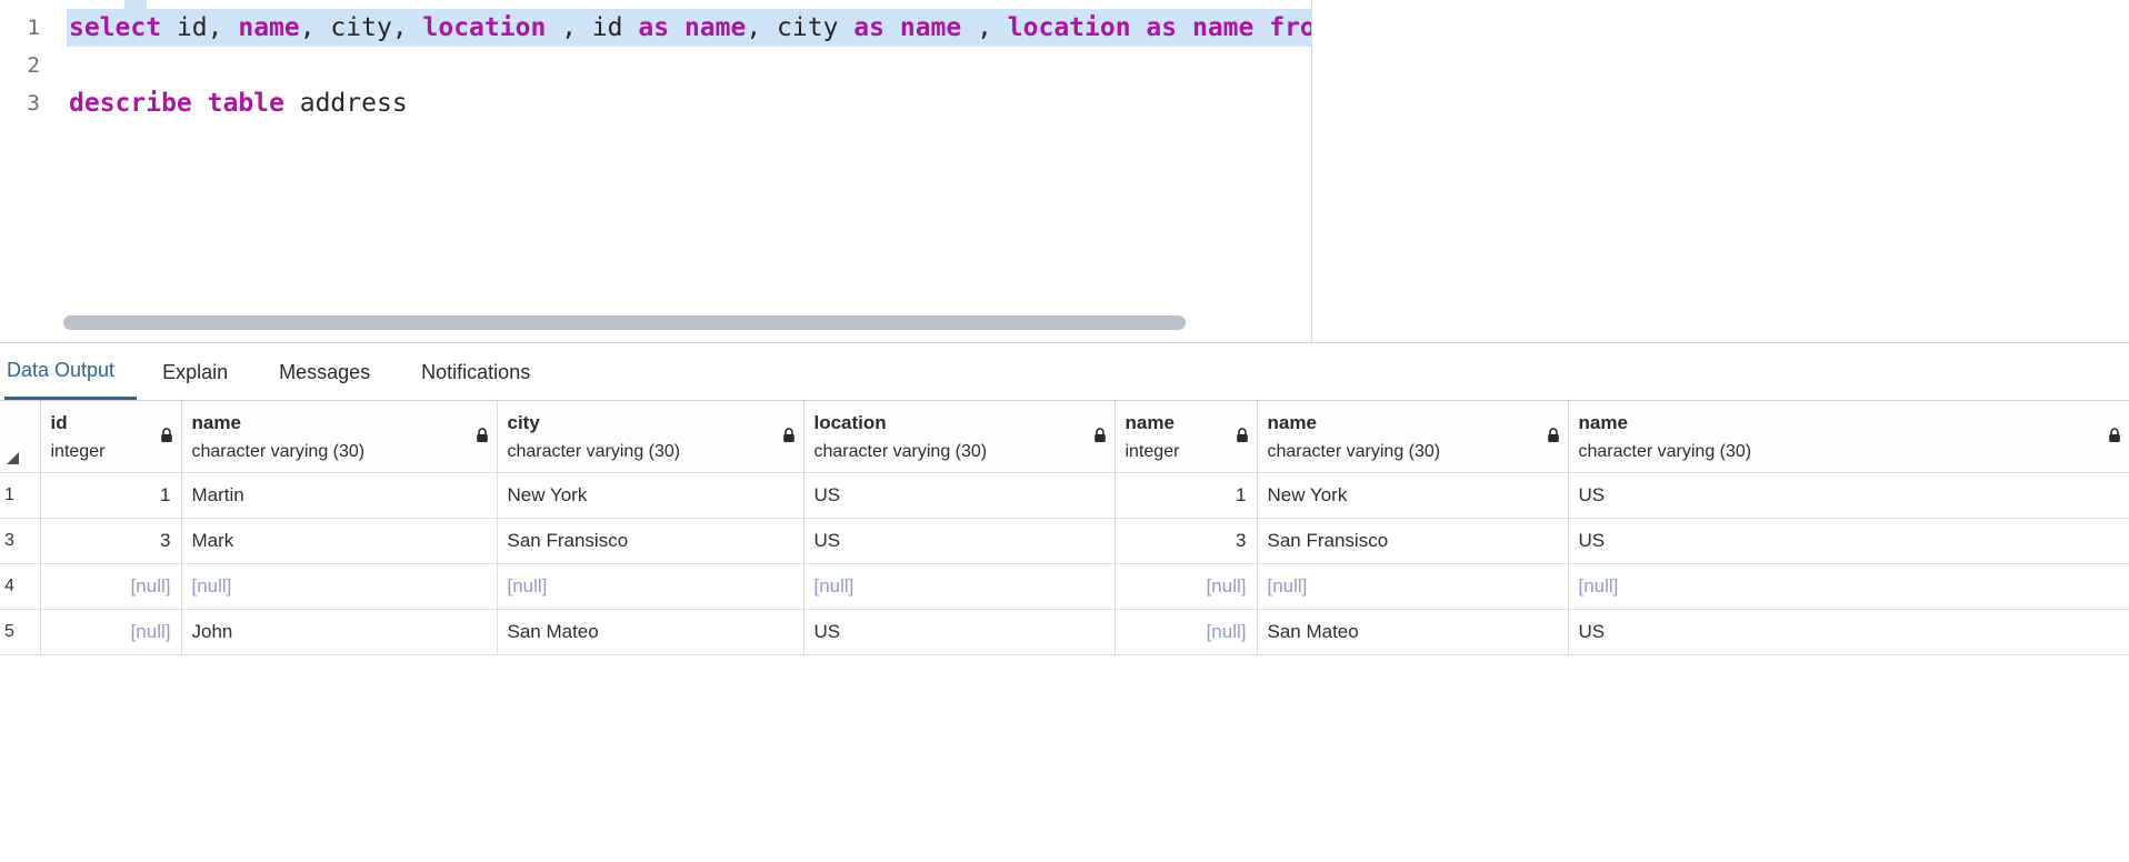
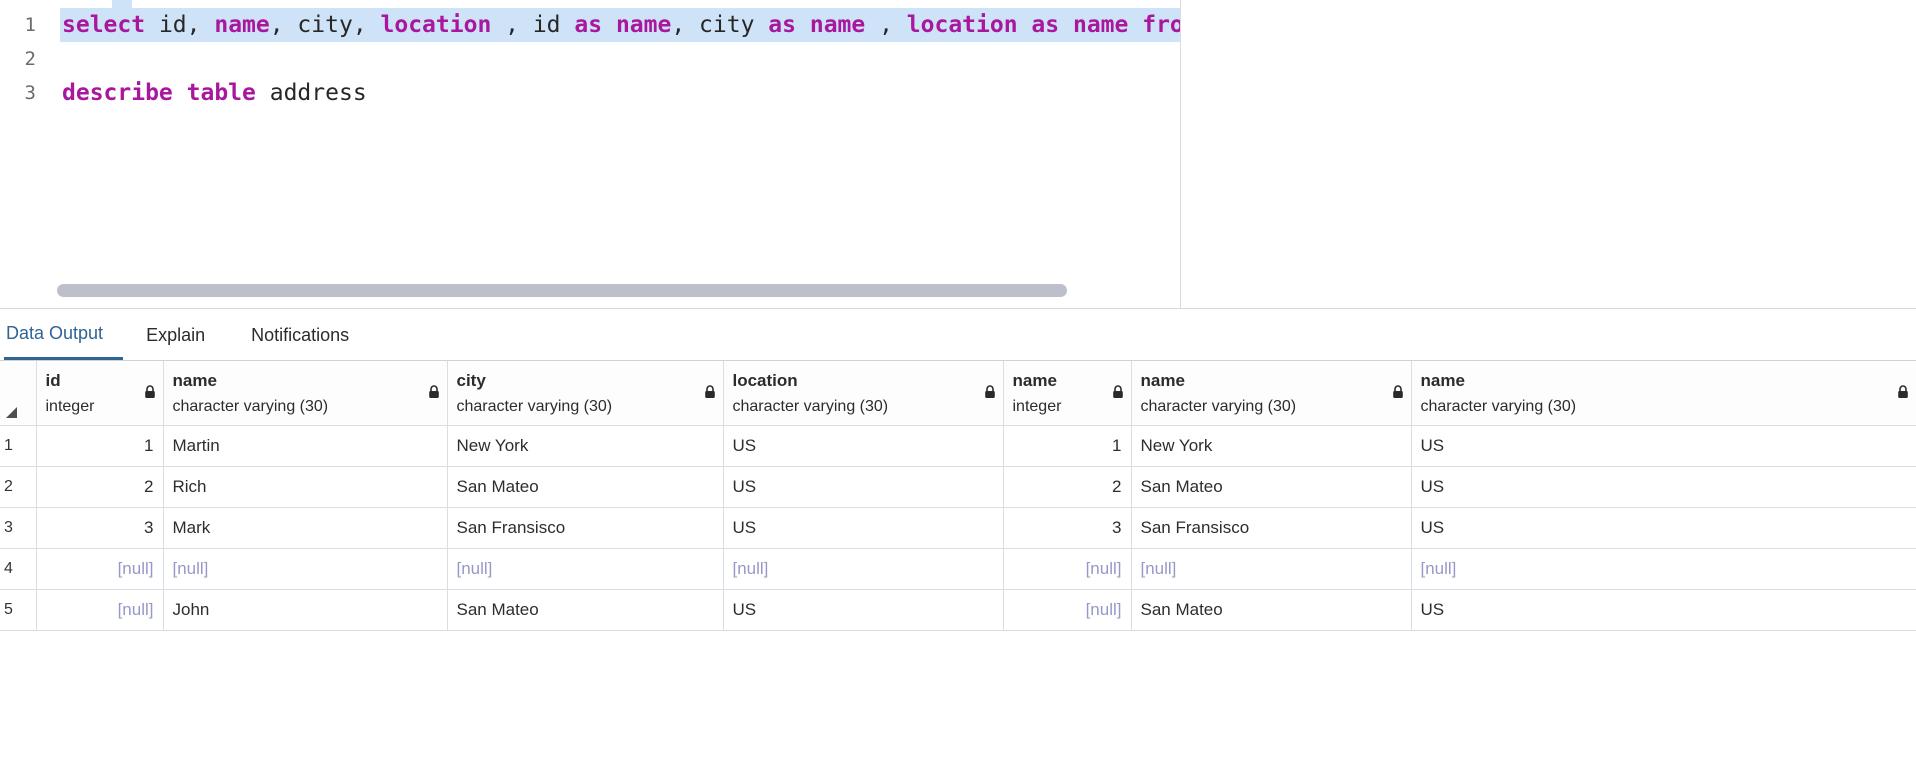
  1
  2
  3
  select id, name, city, location , id as name, city as name , location as name fro
  describe table address
  Data Output
  Explain
- Messages
  Notifications
  	idinteger	namecharacter varying (30)	citycharacter varying (30)	locationcharacter varying (30)	nameinteger	namecharacter varying (30)	namecharacter varying (30)
  1	1	Martin	New York	US	1	New York	US
+ 2	2	Rich	San Mateo	US	2	San Mateo	US
  3	3	Mark	San Fransisco	US	3	San Fransisco	US
  4	[null]	[null]	[null]	[null]	[null]	[null]	[null]
  5	[null]	John	San Mateo	US	[null]	San Mateo	US
